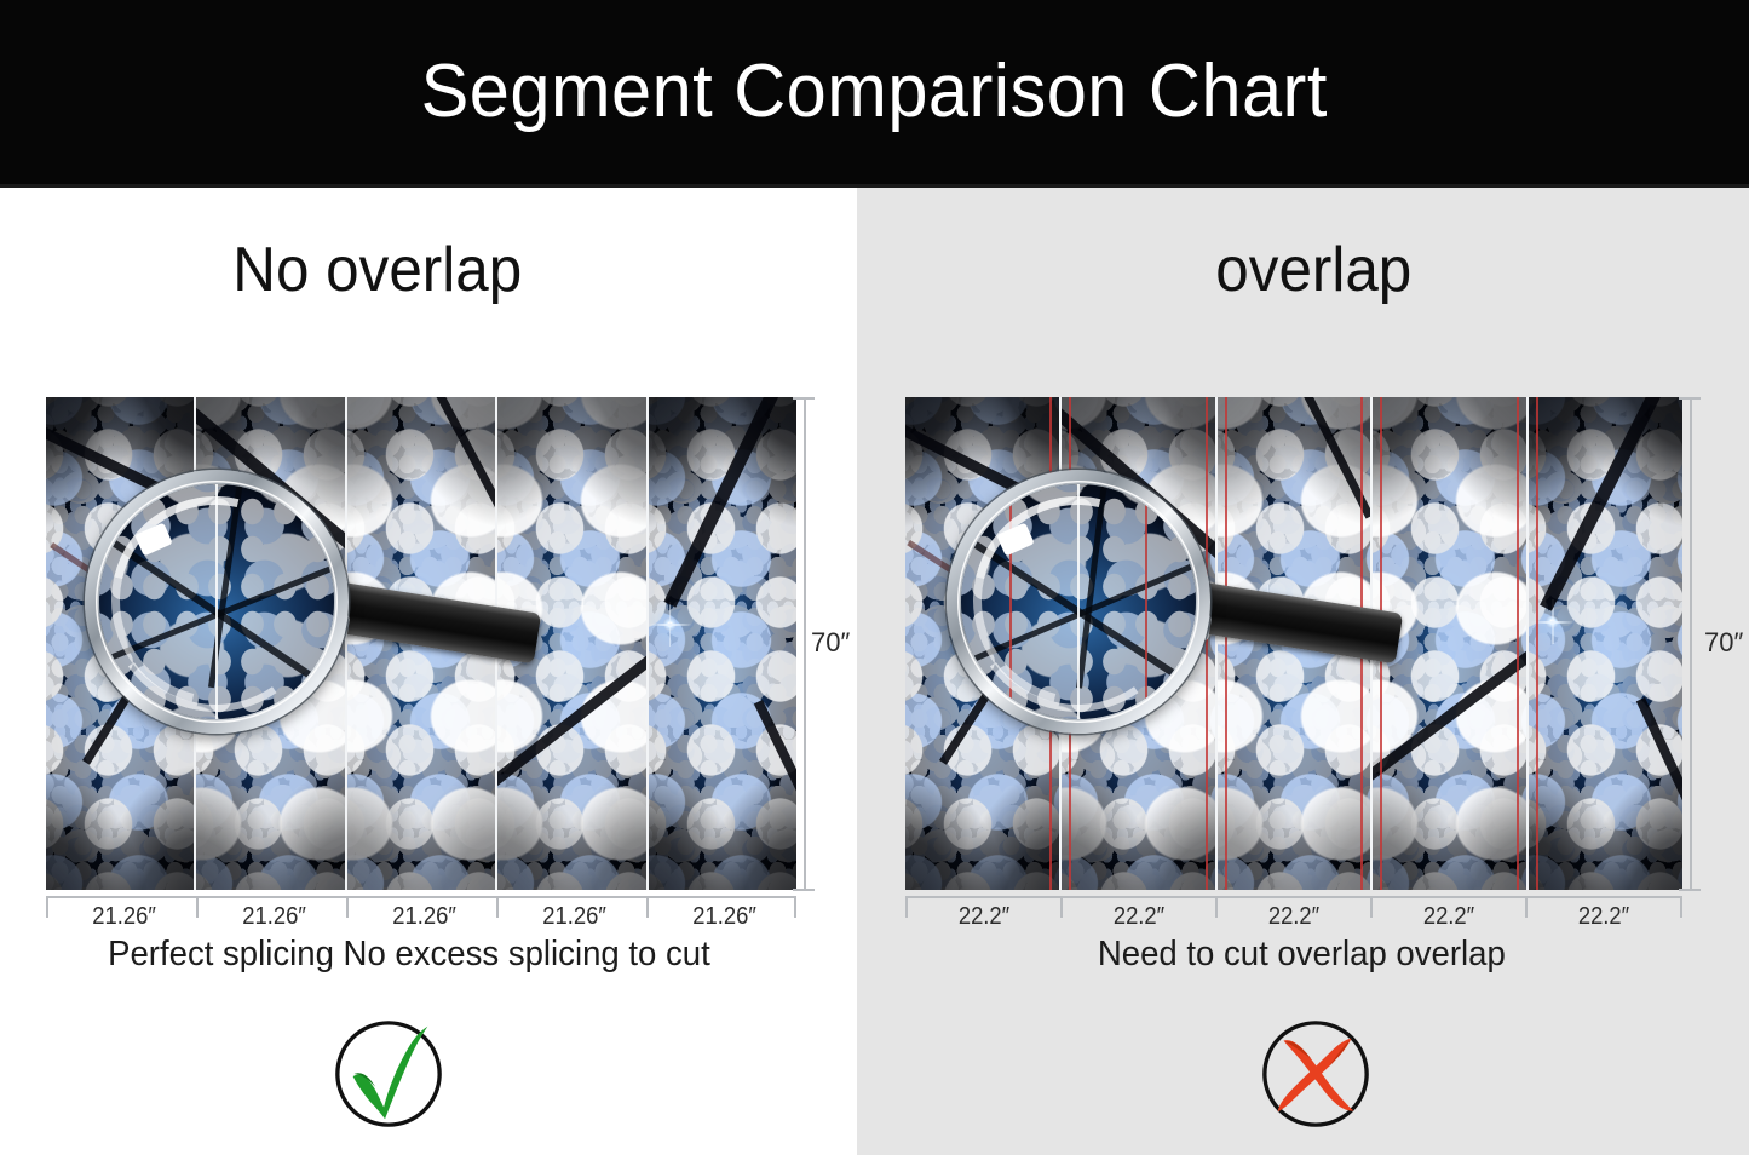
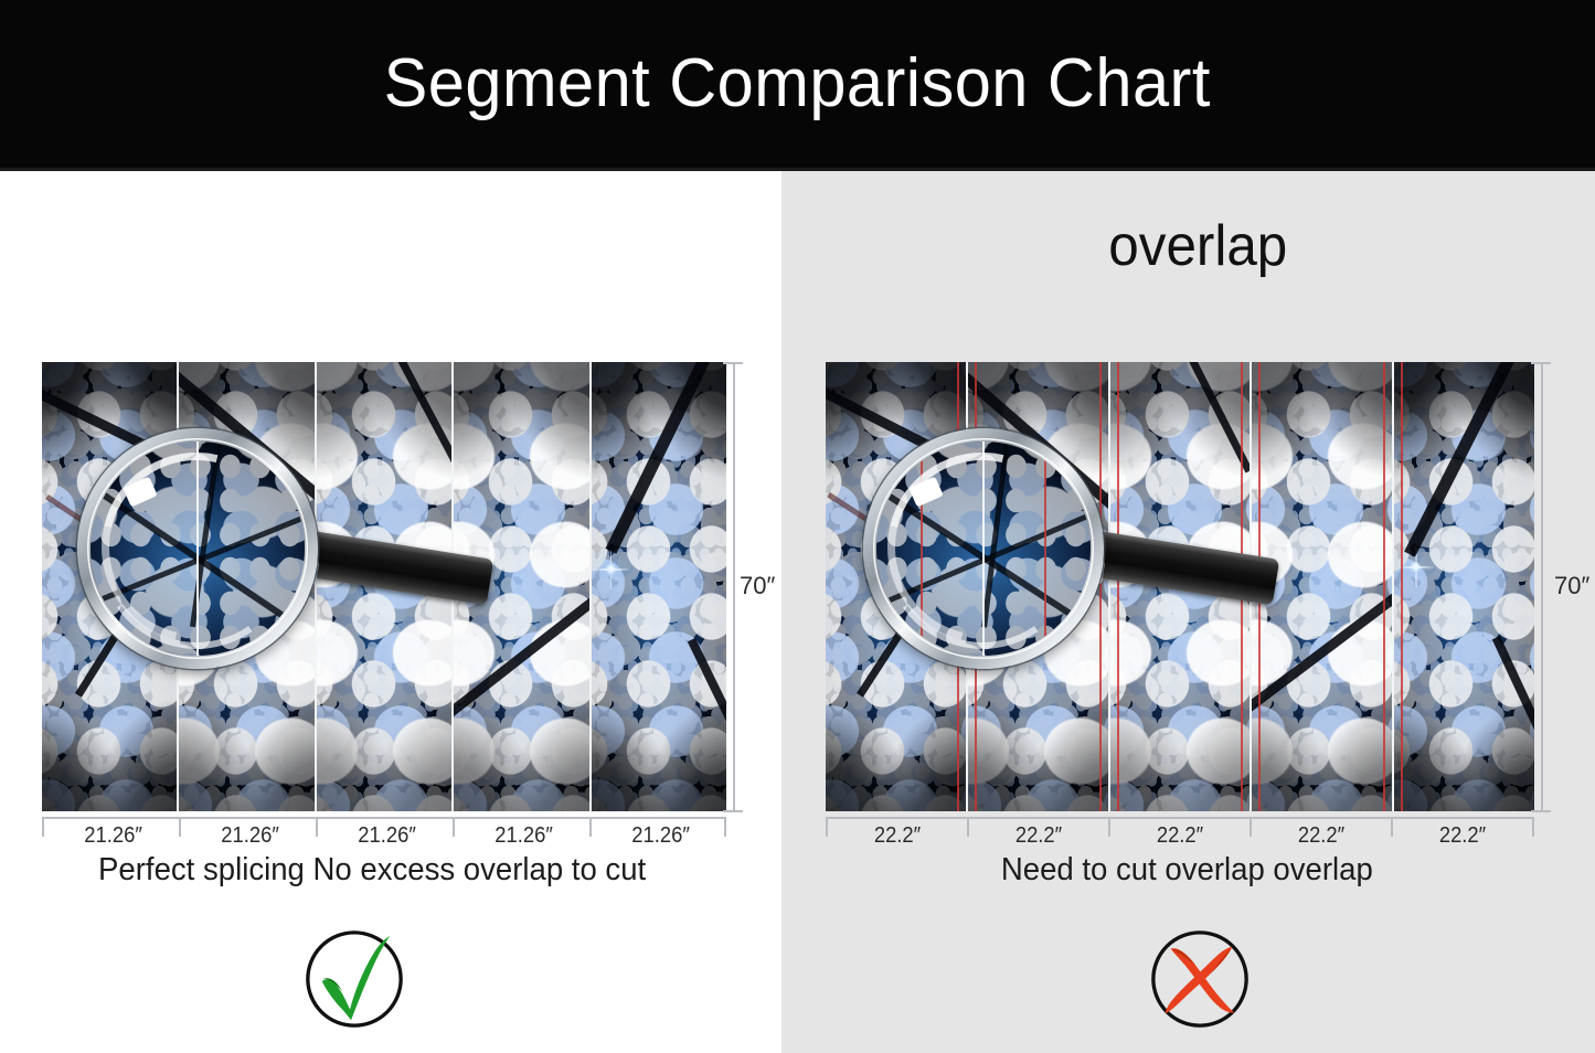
  Segment Comparison Chart
- No overlap
  21.26″
  21.26″
  21.26″
  21.26″
  21.26″
  70″
- Perfect splicing No excess splicing to cut
+ Perfect splicing No excess overlap to cut
  overlap
  22.2″
  22.2″
  22.2″
  22.2″
  22.2″
  70″
  Need to cut overlap overlap
